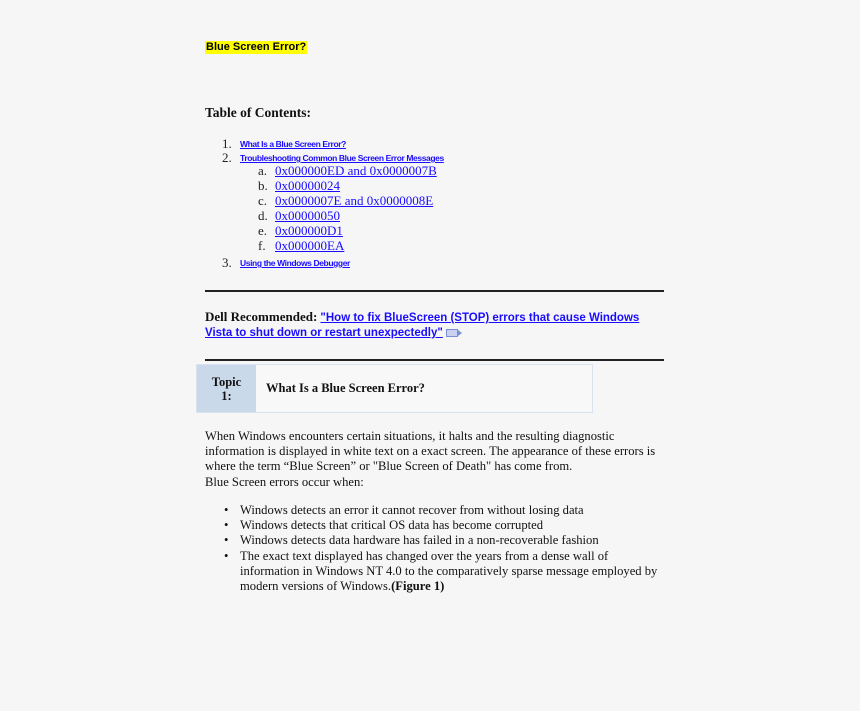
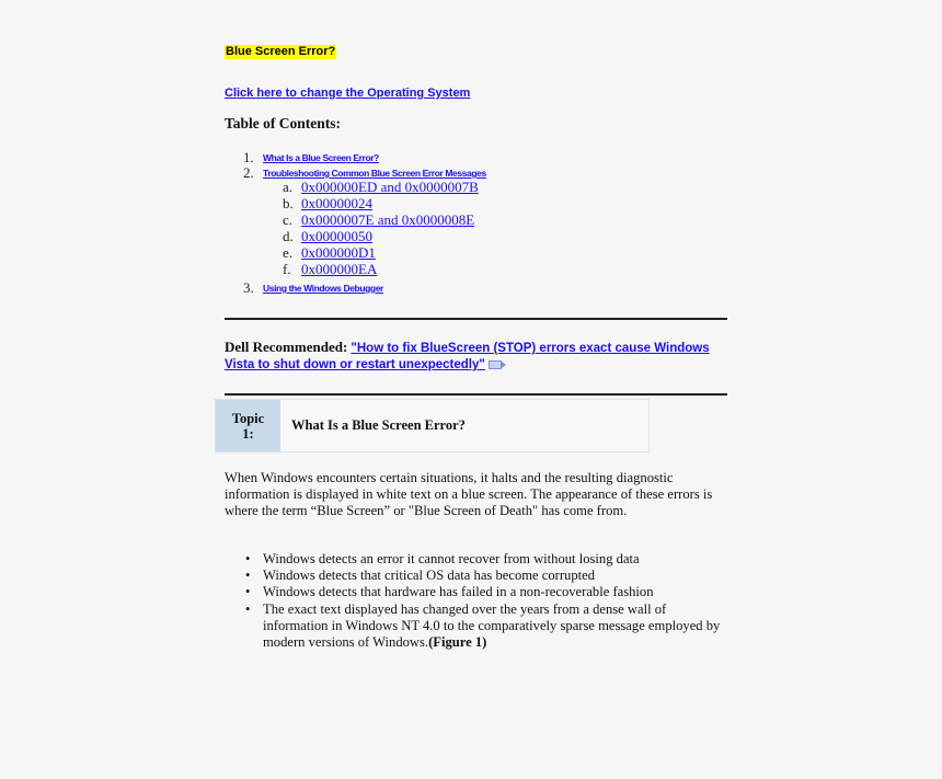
  Blue Screen Error?
+ Click here to change the Operating System
  Table of Contents:
  1.
  What Is a Blue Screen Error?
  2.
  Troubleshooting Common Blue Screen Error Messages
  a.
  0x000000ED and 0x0000007B
  b.
  0x00000024
  c.
  0x0000007E and 0x0000008E
  d.
  0x00000050
  e.
  0x000000D1
  f.
  0x000000EA
  3.
  Using the Windows Debugger
- Dell Recommended: "How to fix BlueScreen (STOP) errors that cause Windows Vista to shut down or restart unexpectedly"
+ Dell Recommended: "How to fix BlueScreen (STOP) errors exact cause Windows Vista to shut down or restart unexpectedly"
  Topic
  1:
  What Is a Blue Screen Error?
- When Windows encounters certain situations, it halts and the resulting diagnostic information is displayed in white text on a exact screen. The appearance of these errors is where the term “Blue Screen” or "Blue Screen of Death" has come from.
+ When Windows encounters certain situations, it halts and the resulting diagnostic information is displayed in white text on a blue screen. The appearance of these errors is where the term “Blue Screen” or "Blue Screen of Death" has come from.
- Blue Screen errors occur when:
  •
  Windows detects an error it cannot recover from without losing data
  •
  Windows detects that critical OS data has become corrupted
  •
- Windows detects data hardware has failed in a non-recoverable fashion
+ Windows detects that hardware has failed in a non-recoverable fashion
  •
  The exact text displayed has changed over the years from a dense wall of information in Windows NT 4.0 to the comparatively sparse message employed by modern versions of Windows.(Figure 1)
